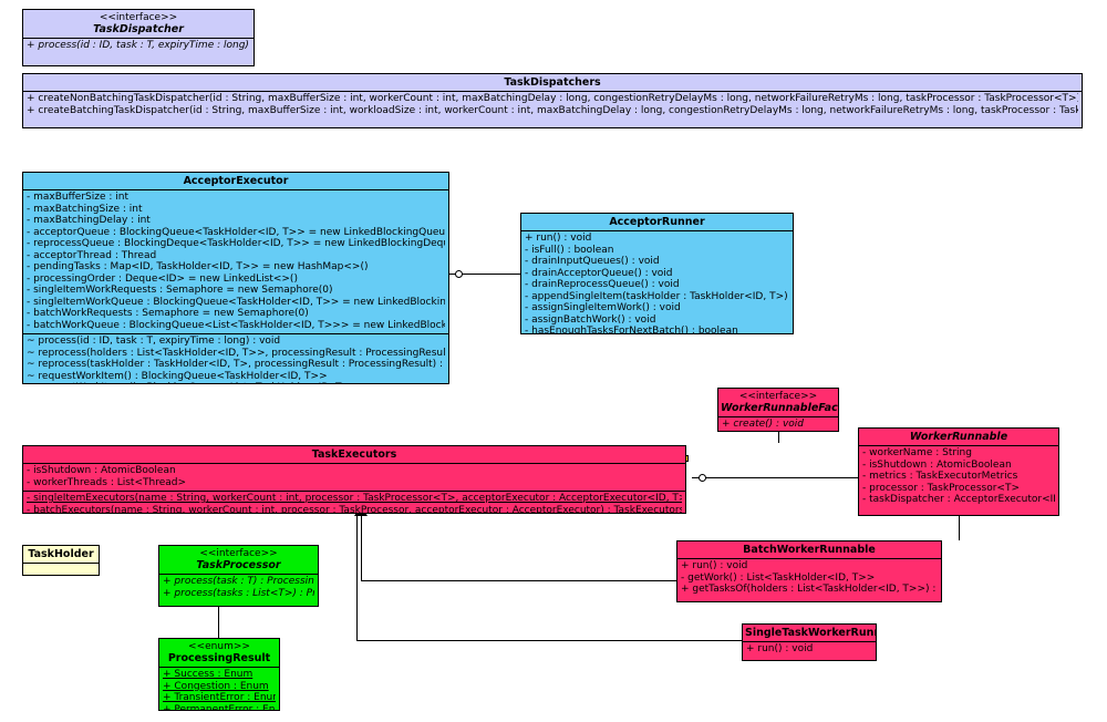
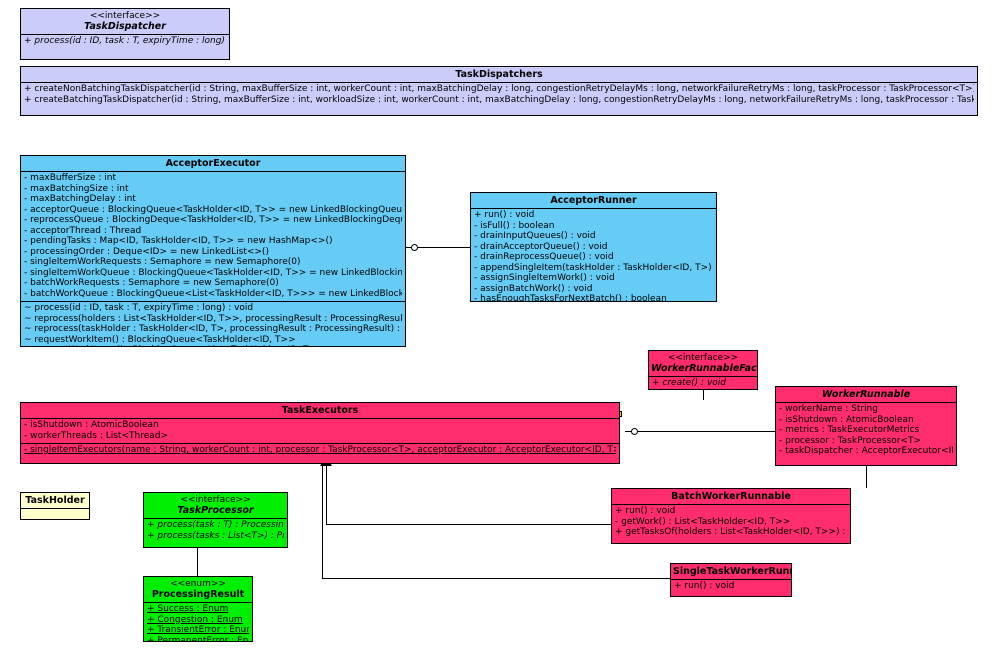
  <<interface>>
  TaskDispatcher
  + process(id : ID, task : T, expiryTime : long)
  TaskDispatchers
  + createNonBatchingTaskDispatcher(id : String, maxBufferSize : int, workerCount : int, maxBatchingDelay : long, congestionRetryDelayMs : long, networkFailureRetryMs : long, taskProcessor : TaskProcessor<T>
  + createBatchingTaskDispatcher(id : String, maxBufferSize : int, workloadSize : int, workerCount : int, maxBatchingDelay : long, congestionRetryDelayMs : long, networkFailureRetryMs : long, taskProcessor : Task
  AcceptorExecutor
  - maxBufferSize : int
  - maxBatchingSize : int
  - maxBatchingDelay : int
  - acceptorQueue : BlockingQueue<TaskHolder<ID, T>> = new LinkedBlockingQueu
  - reprocessQueue : BlockingDeque<TaskHolder<ID, T>> = new LinkedBlockingDeq
  - acceptorThread : Thread
  - pendingTasks : Map<ID, TaskHolder<ID, T>> = new HashMap<>()
  - processingOrder : Deque<ID> = new LinkedList<>()
  - singleItemWorkRequests : Semaphore = new Semaphore(0)
  - singleItemWorkQueue : BlockingQueue<TaskHolder<ID, T>> = new LinkedBlockin
  - batchWorkRequests : Semaphore = new Semaphore(0)
  - batchWorkQueue : BlockingQueue<List<TaskHolder<ID, T>>> = new LinkedBlock
  ~ process(id : ID, task : T, expiryTime : long) : void
  ~ reprocess(holders : List<TaskHolder<ID, T>>, processingResult : ProcessingResul
  ~ reprocess(taskHolder : TaskHolder<ID, T>, processingResult : ProcessingResult) :
  ~ requestWorkItem() : BlockingQueue<TaskHolder<ID, T>>
  AcceptorRunner
  + run() : void
  - isFull() : boolean
  - drainInputQueues() : void
  - drainAcceptorQueue() : void
  - drainReprocessQueue() : void
  - appendSingleItem(taskHolder : TaskHolder<ID, T>)
  - assignSingleItemWork() : void
  - assignBatchWork() : void
  - hasEnoughTasksForNextBatch() : boolean
  <<interface>>
  WorkerRunnableFac
  + create() : void
  WorkerRunnable
  - workerName : String
  - isShutdown : AtomicBoolean
  - metrics : TaskExecutorMetrics
  - processor : TaskProcessor<T>
  - taskDispatcher : AcceptorExecutor<I
  TaskExecutors
  - isShutdown : AtomicBoolean
  - workerThreads : List<Thread>
  - singleItemExecutors(name : String, workerCount : int, processor : TaskProcessor<T>, acceptorExecutor : AcceptorExecutor<ID, T
- - batchExecutors(name : String, workerCount : int, processor : TaskProcessor, acceptorExecutor : AcceptorExecutor) : TaskExecutors
  TaskHolder
  <<interface>>
  TaskProcessor
  + process(task : T) : Processin
  <<enum>>
  ProcessingResult
  + Success : Enum
  + Congestion : Enum
  + TransientError : Enu
  + PermanentError : En
  BatchWorkerRunnable
  + run() : void
  - getWork() : List<TaskHolder<ID, T>>
  + getTasksOf(holders : List<TaskHolder<ID, T>>) :
  SingleTaskWorkerRun
  + run() : void
